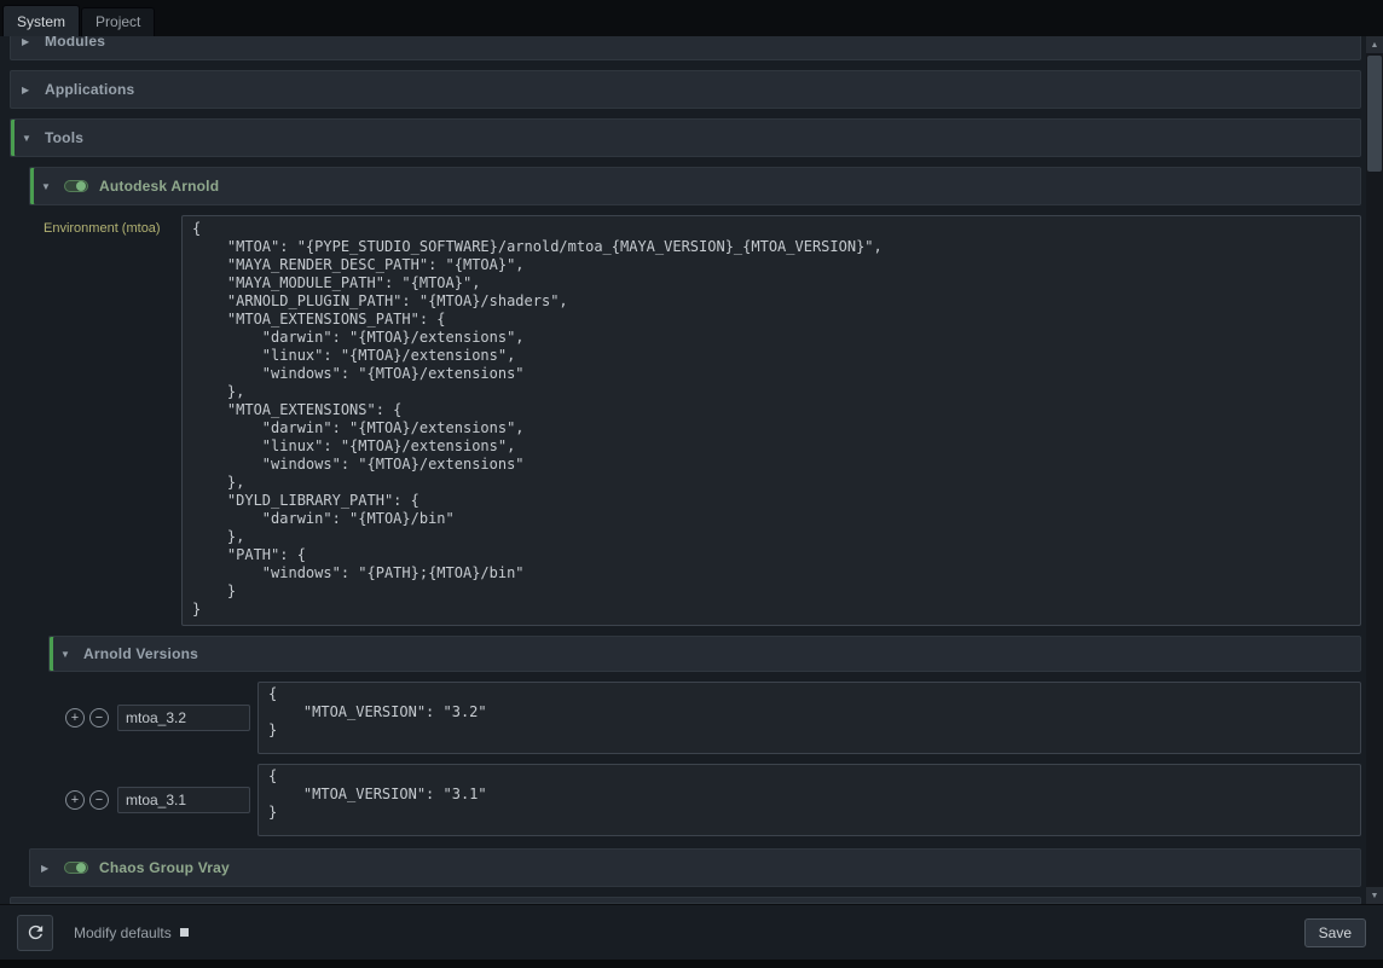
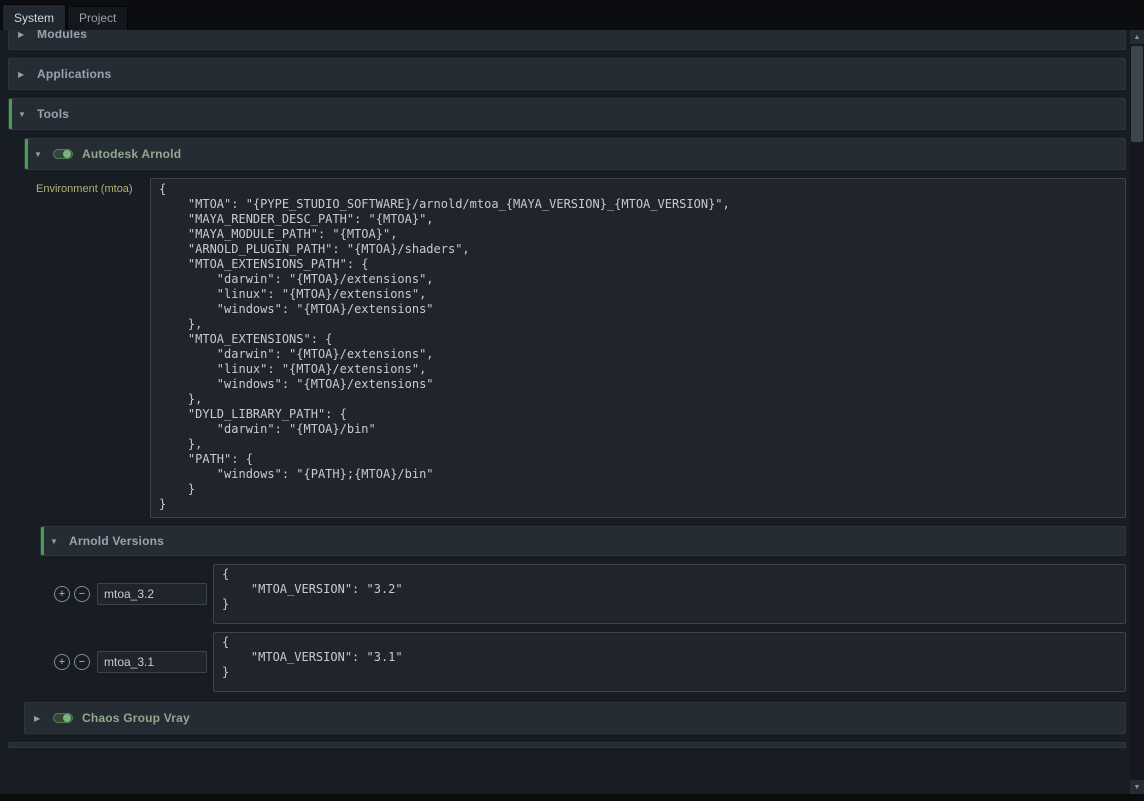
  System
  Project
  ▶
  Modules
  ▶
  Applications
  ▼
  Tools
  ▼
  Autodesk Arnold
  Environment (mtoa)
  {
  "MTOA": "{PYPE_STUDIO_SOFTWARE}/arnold/mtoa_{MAYA_VERSION}_{MTOA_VERSION}",
  "MAYA_RENDER_DESC_PATH": "{MTOA}",
  "MAYA_MODULE_PATH": "{MTOA}",
  "ARNOLD_PLUGIN_PATH": "{MTOA}/shaders",
  "MTOA_EXTENSIONS_PATH": {
  "darwin": "{MTOA}/extensions",
  "linux": "{MTOA}/extensions",
  "windows": "{MTOA}/extensions"
  },
  "MTOA_EXTENSIONS": {
  "darwin": "{MTOA}/extensions",
  "linux": "{MTOA}/extensions",
  "windows": "{MTOA}/extensions"
  },
  "DYLD_LIBRARY_PATH": {
  "darwin": "{MTOA}/bin"
  },
  "PATH": {
  "windows": "{PATH};{MTOA}/bin"
  }
  }
  ▼
  Arnold Versions
  +
  −
  mtoa_3.2
  {
  "MTOA_VERSION": "3.2"
  }
  +
  −
  mtoa_3.1
  {
  "MTOA_VERSION": "3.1"
  }
  ▶
  Chaos Group Vray
- Modify defaults
- Save
